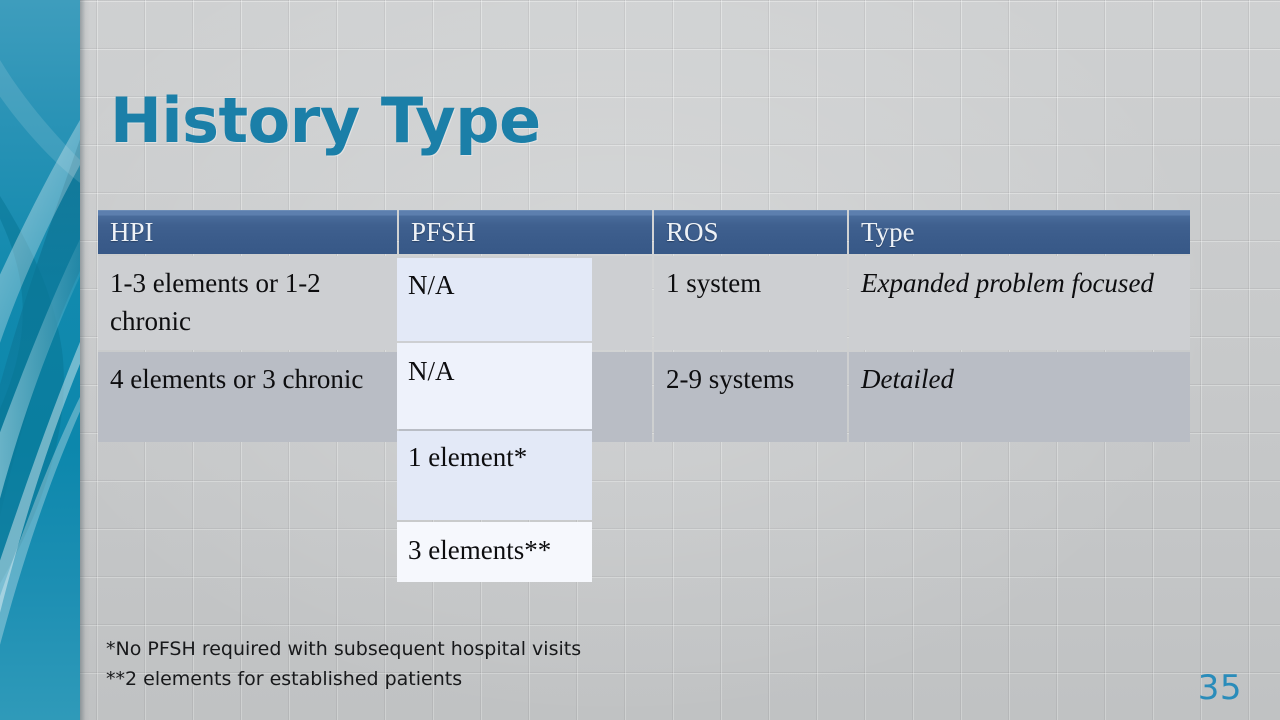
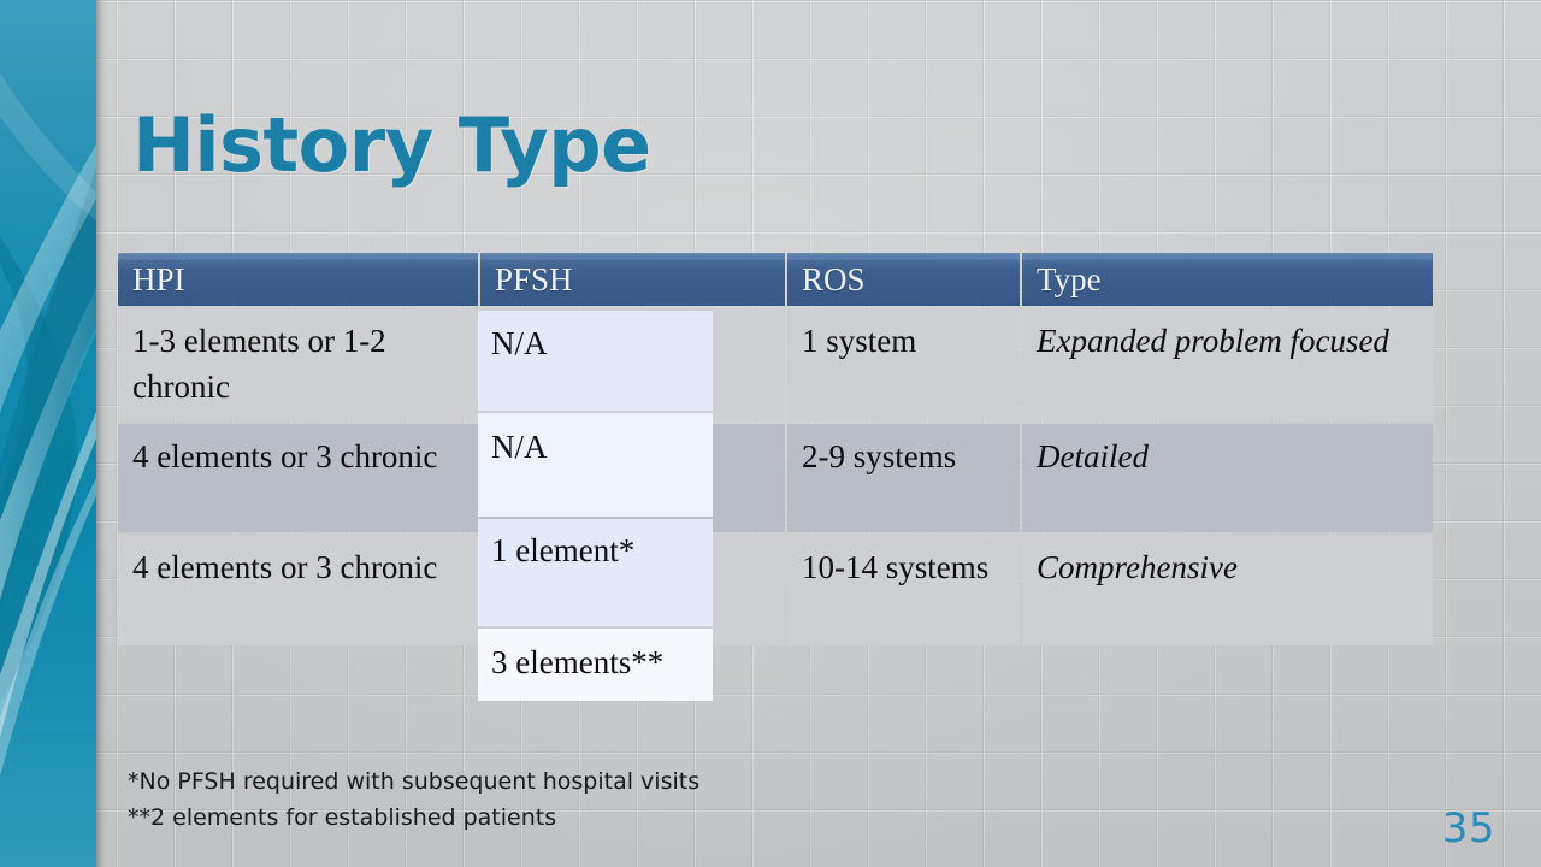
  History Type
  HPI	PFSH	ROS	Type
  1-3 elements or 1-2 chronic		1 system	Expanded problem focused
  4 elements or 3 chronic		2-9 systems	Detailed
+ 4 elements or 3 chronic		10-14 systems	Comprehensive
  N/A
  N/A
  1 element*
  3 elements**
  *No PFSH required with subsequent hospital visits
  **2 elements for established patients
  35
